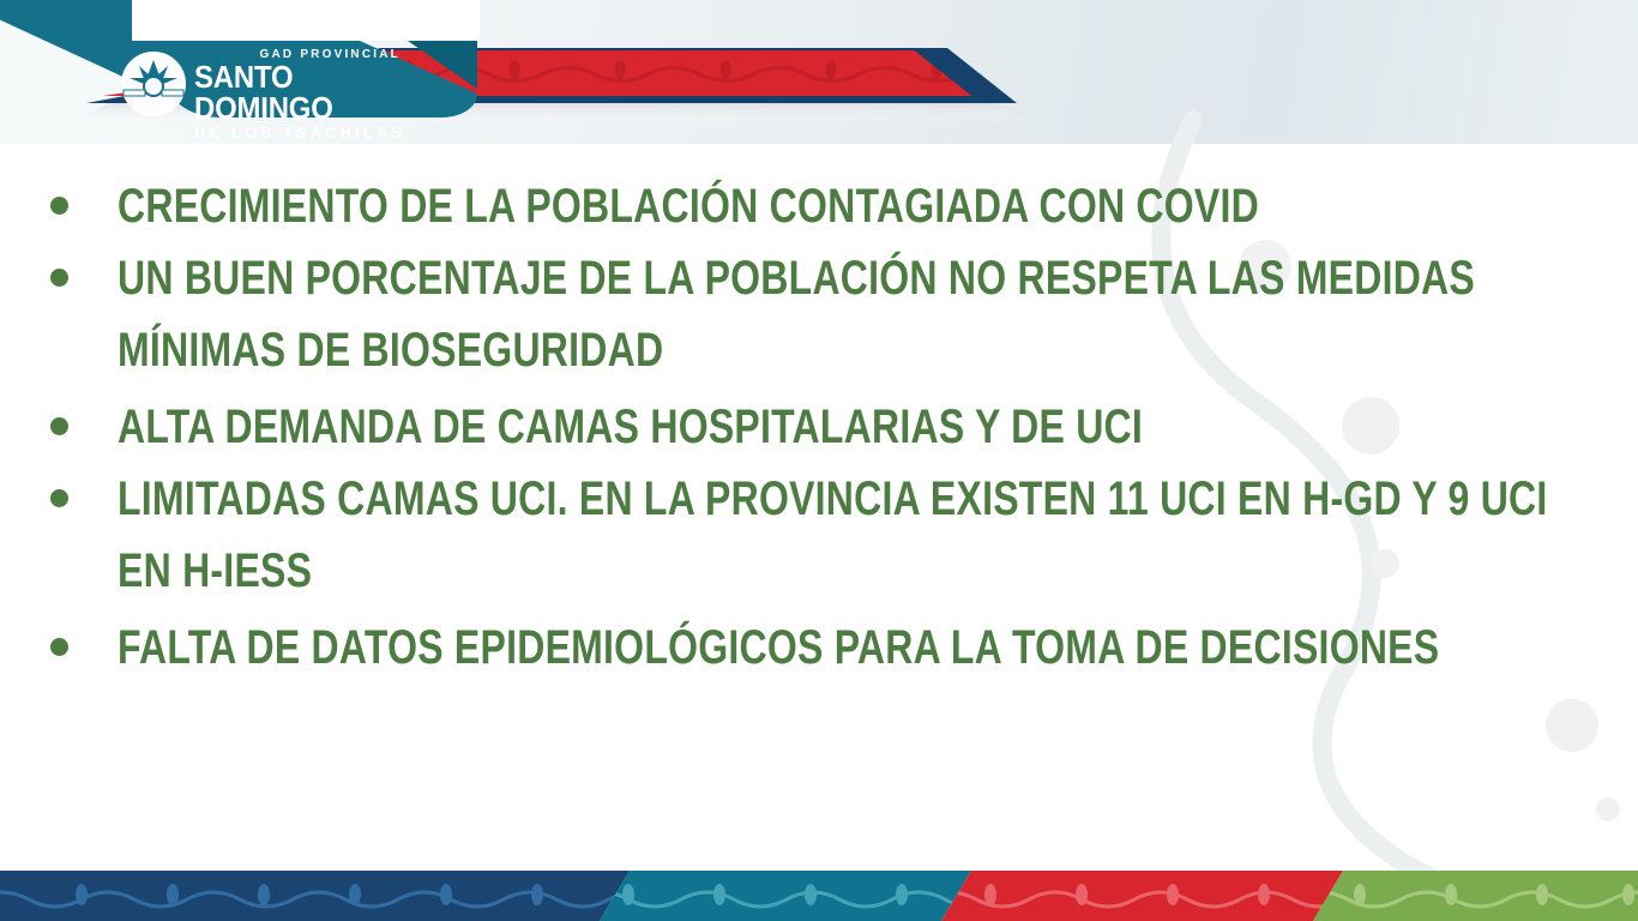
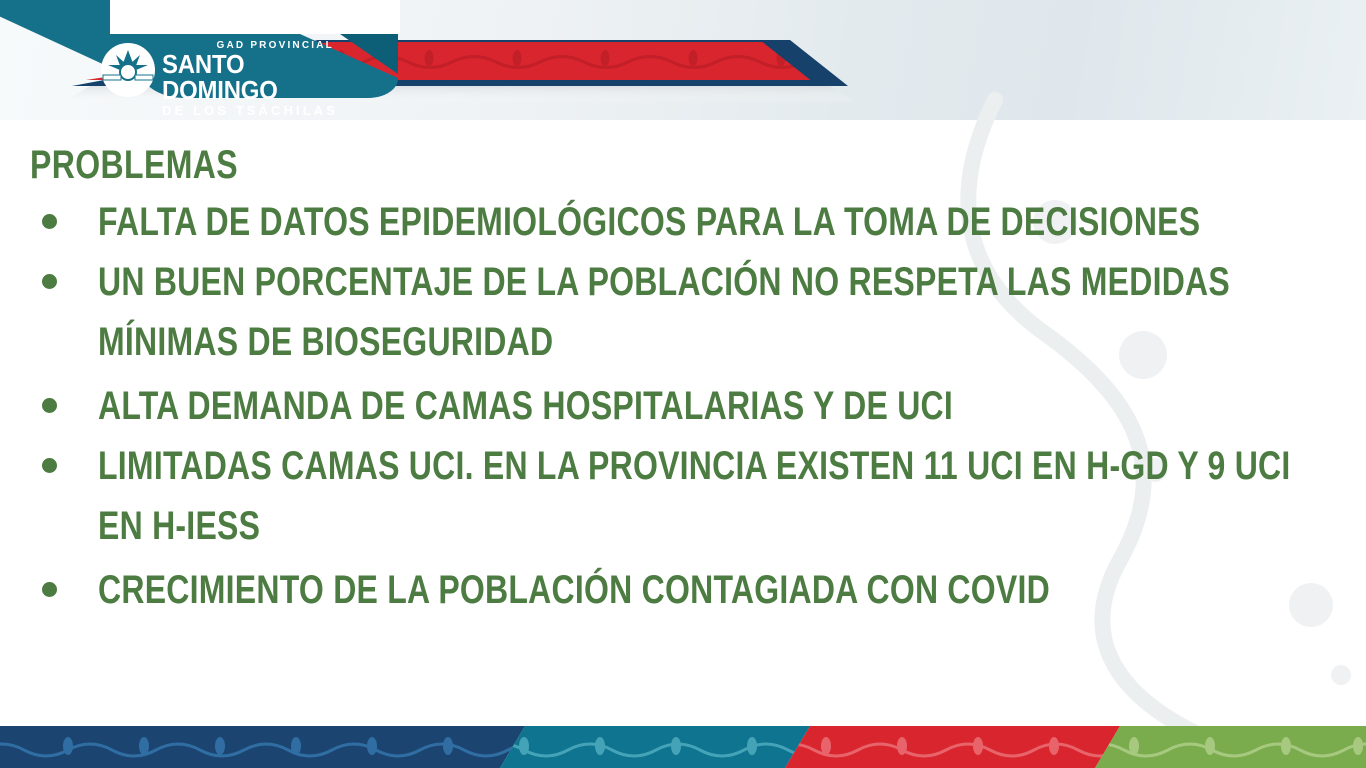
  GAD PROVINCIAL
  SANTO DOMINGO
+ PROBLEMAS
- CRECIMIENTO DE LA POBLACIÓN CONTAGIADA CON COVID
+ FALTA DE DATOS EPIDEMIOLÓGICOS PARA LA TOMA DE DECISIONES
  UN BUEN PORCENTAJE DE LA POBLACIÓN NO RESPETA LAS MEDIDAS
  MÍNIMAS DE BIOSEGURIDAD
  ALTA DEMANDA DE CAMAS HOSPITALARIAS Y DE UCI
  LIMITADAS CAMAS UCI. EN LA PROVINCIA EXISTEN 11 UCI EN H-GD Y 9 UCI
  EN H-IESS
- FALTA DE DATOS EPIDEMIOLÓGICOS PARA LA TOMA DE DECISIONES
+ CRECIMIENTO DE LA POBLACIÓN CONTAGIADA CON COVID
